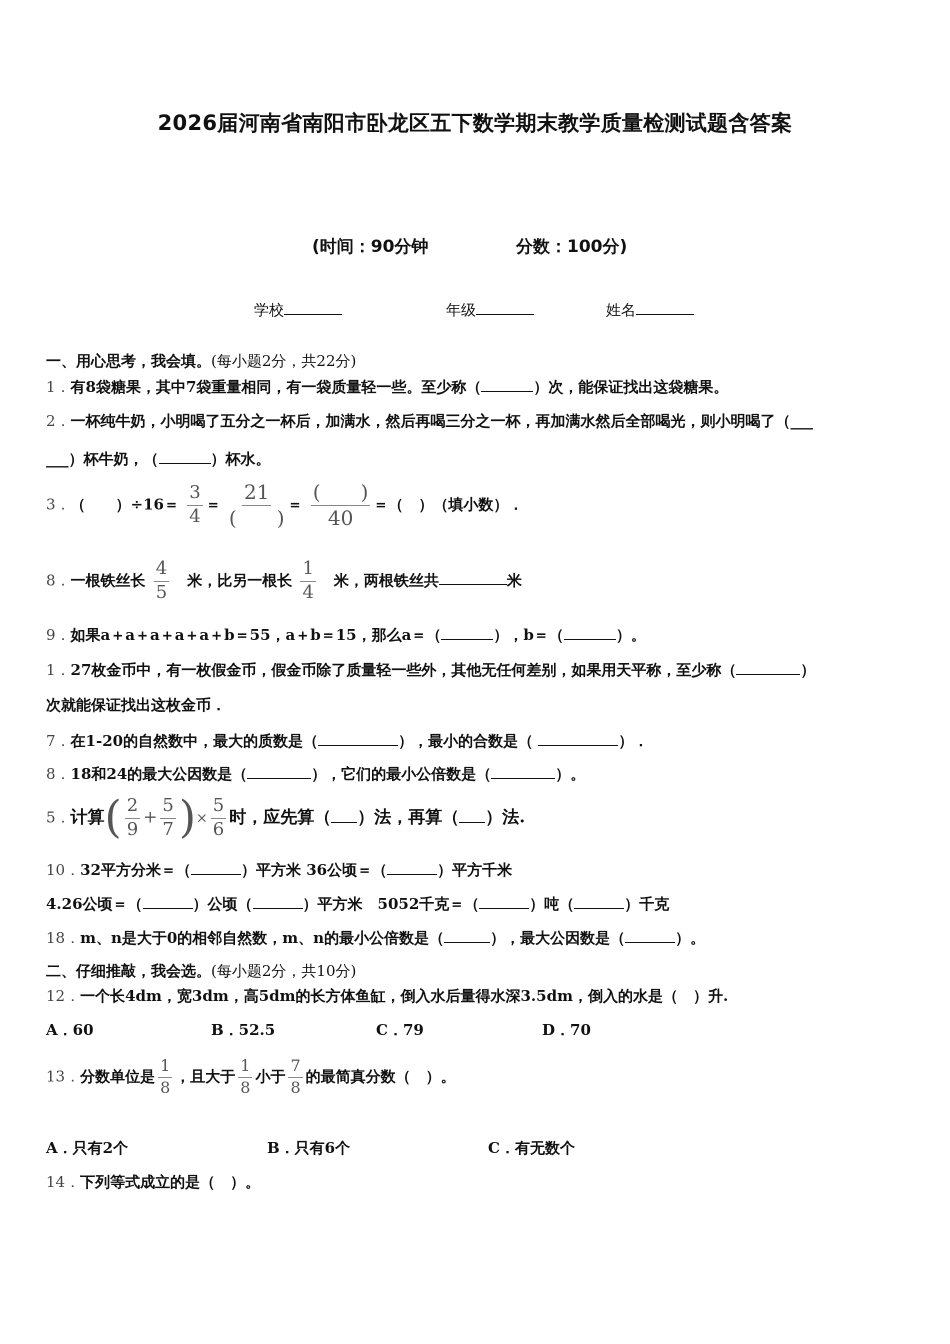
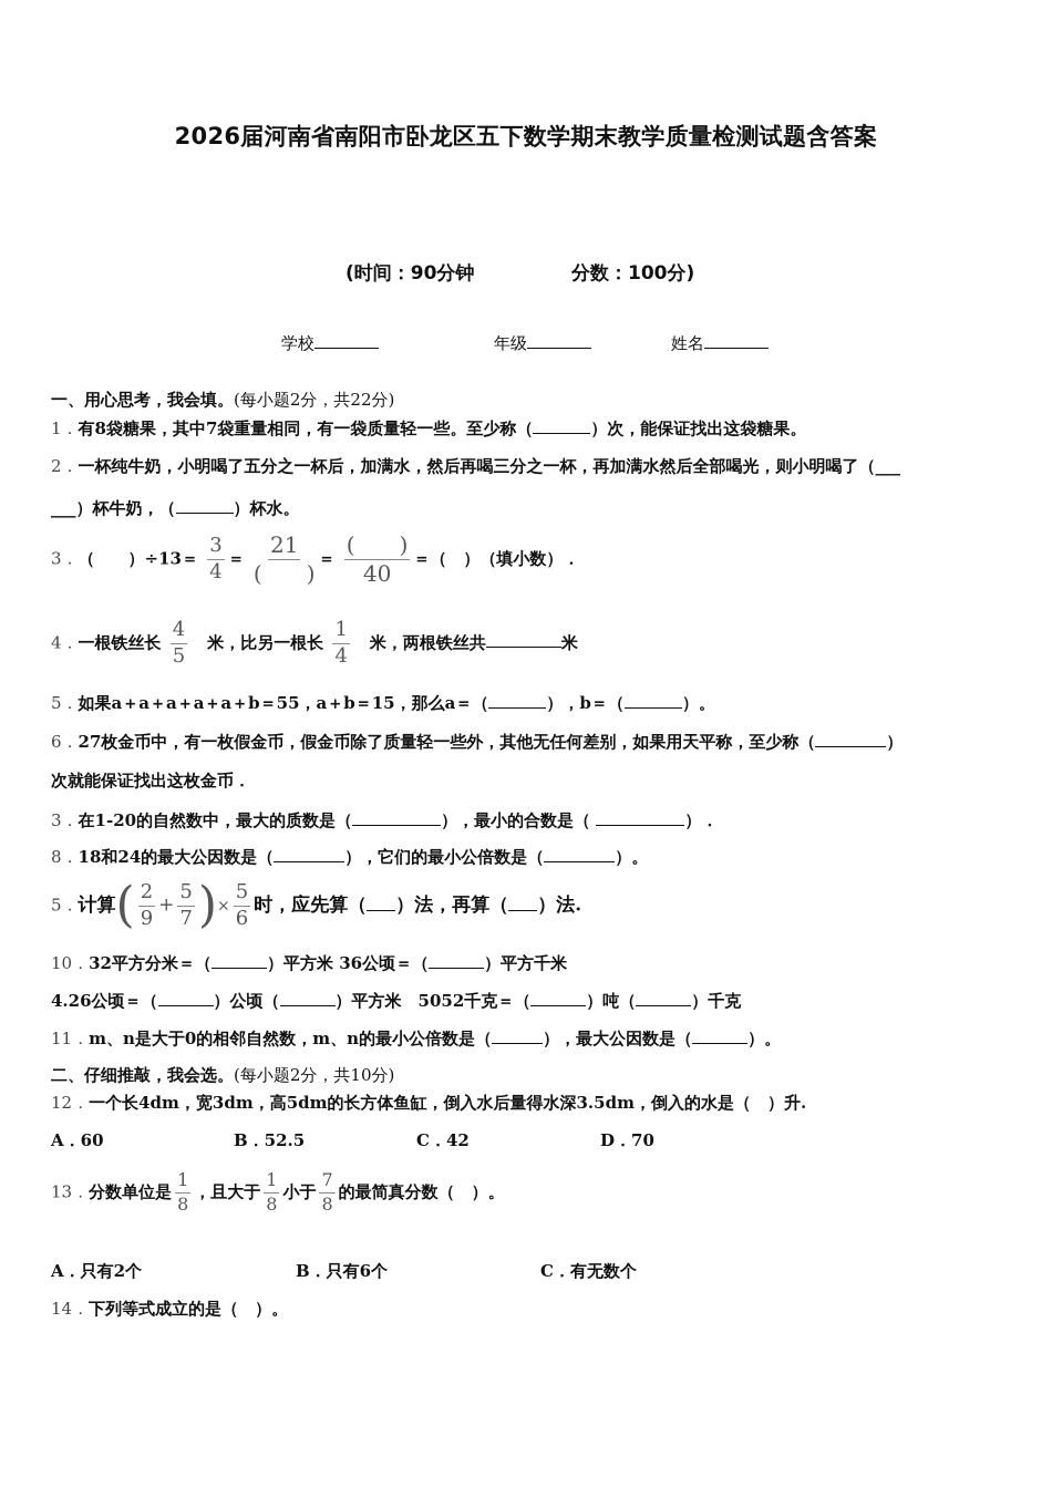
  2026届河南省南阳市卧龙区五下数学期末教学质量检测试题含答案
  (时间：90分钟
  分数：100分)
  学校
  年级
  姓名
  一、用心思考，我会填。(每小题2分，共22分)
  1．有8袋糖果，其中7袋重量相同，有一袋质量轻一些。至少称（ ）次，能保证找出这袋糖果。
  2．一杯纯牛奶，小明喝了五分之一杯后，加满水，然后再喝三分之一杯，再加满水然后全部喝光，则小明喝了（___
  ___）杯牛奶，（ ）杯水。
- 3．（ ）÷16＝
+ 3．（ ）÷13＝
  3
  4
  ＝
  21
  ( )
  ＝
  ( )
  40
  ＝（ ）（填小数）．
- 8．一根铁丝长
+ 4．一根铁丝长
  4
  5
  米，比另一根长
  1
  4
  米，两根铁丝共 米
- 9．如果a＋a＋a＋a＋a＋b＝55，a＋b＝15，那么a＝（ ），b＝（ ）。
+ 5．如果a＋a＋a＋a＋a＋b＝55，a＋b＝15，那么a＝（ ），b＝（ ）。
- 1．27枚金币中，有一枚假金币，假金币除了质量轻一些外，其他无任何差别，如果用天平称，至少称（ ）
+ 6．27枚金币中，有一枚假金币，假金币除了质量轻一些外，其他无任何差别，如果用天平称，至少称（ ）
  次就能保证找出这枚金币．
- 7．在1-20的自然数中，最大的质数是（ ），最小的合数是（ ）．
+ 3．在1-20的自然数中，最大的质数是（ ），最小的合数是（ ）．
  8．18和24的最大公因数是（ ），它们的最小公倍数是（ ）。
  5．计算(
  2
  9
  +
  5
  7
  )×
  5
  6
  时，应先算（ ）法，再算（ ）法.
  10．32平方分米＝（ ）平方米 36公顷＝（ ）平方千米
  4.26公顷＝（ ）公顷（ ）平方米 5052千克＝（ ）吨（ ）千克
- 18．m、n是大于0的相邻自然数，m、n的最小公倍数是（ ），最大公因数是（ ）。
+ 11．m、n是大于0的相邻自然数，m、n的最小公倍数是（ ），最大公因数是（ ）。
  二、仔细推敲，我会选。(每小题2分，共10分)
  12．一个长4dm，宽3dm，高5dm的长方体鱼缸，倒入水后量得水深3.5dm，倒入的水是（ ）升.
  A．60
  B．52.5
- C．79
+ C．42
  D．70
  13．分数单位是
  1
  8
  ，且大于
  1
  8
  小于
  7
  8
  的最简真分数（ ）。
  A．只有2个
  B．只有6个
  C．有无数个
  14．下列等式成立的是（ ）。
